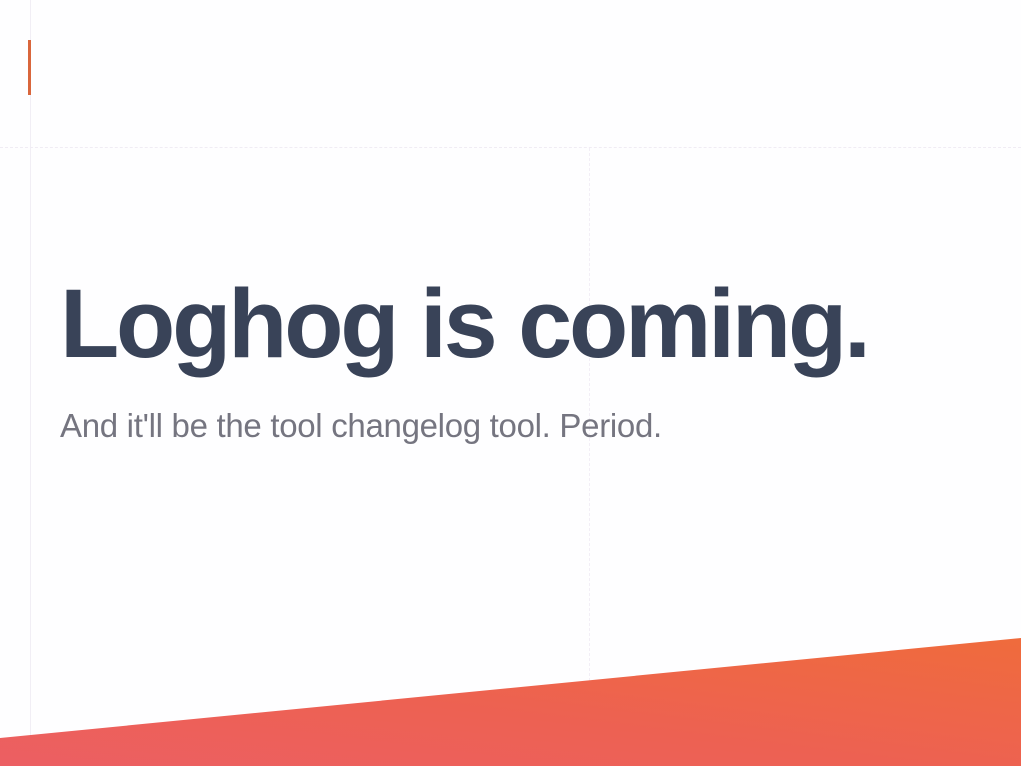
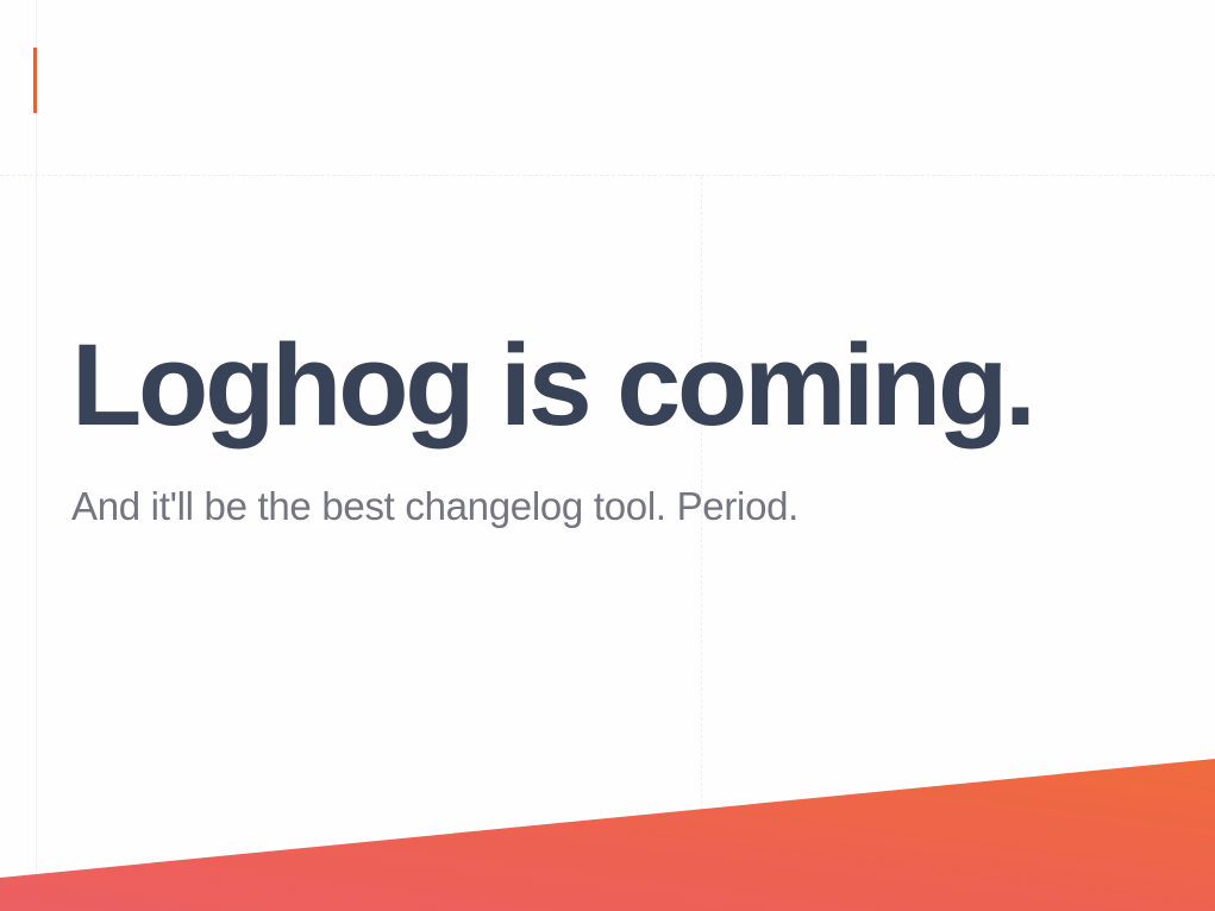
  Loghog is coming.
- And it'll be the tool changelog tool. Period.
+ And it'll be the best changelog tool. Period.
